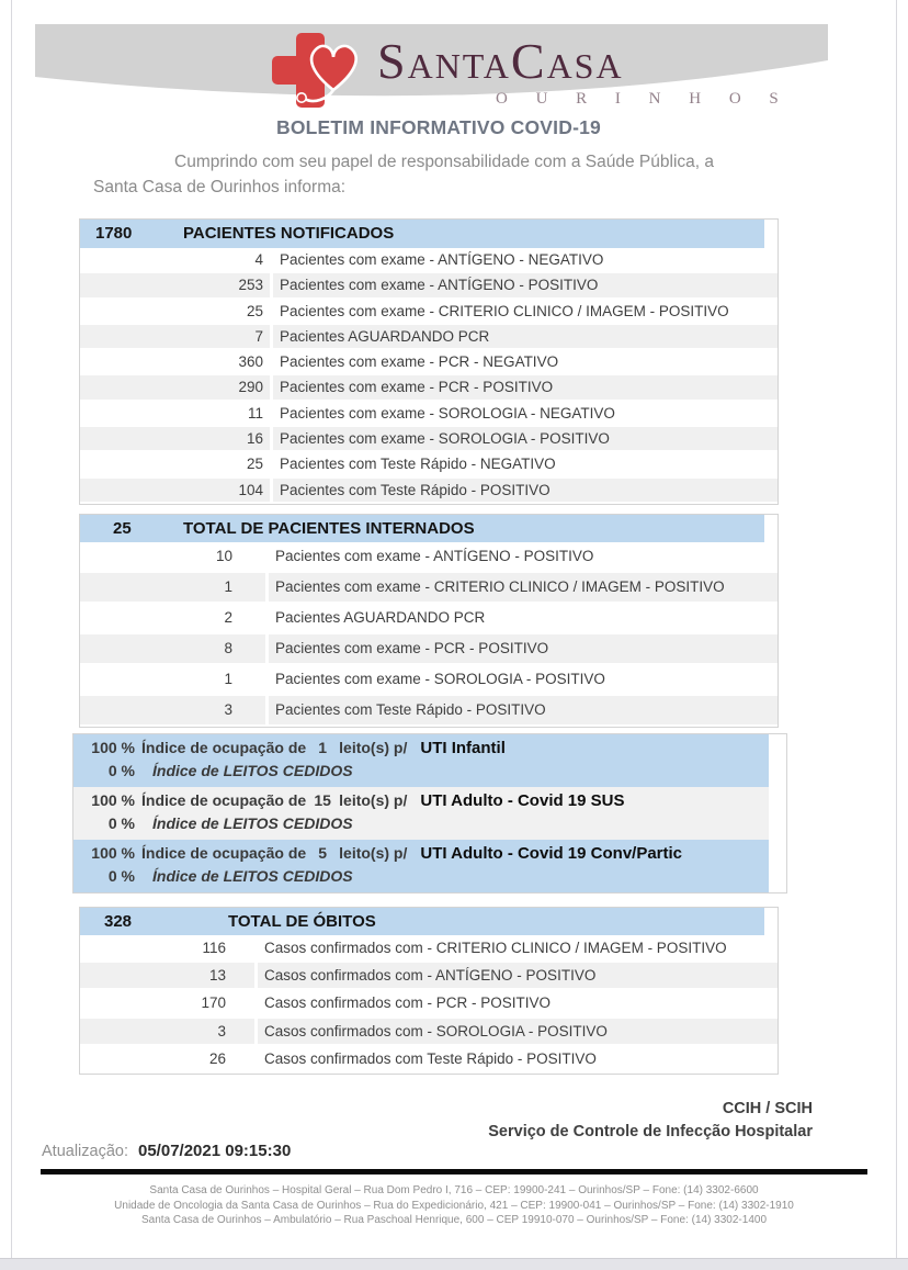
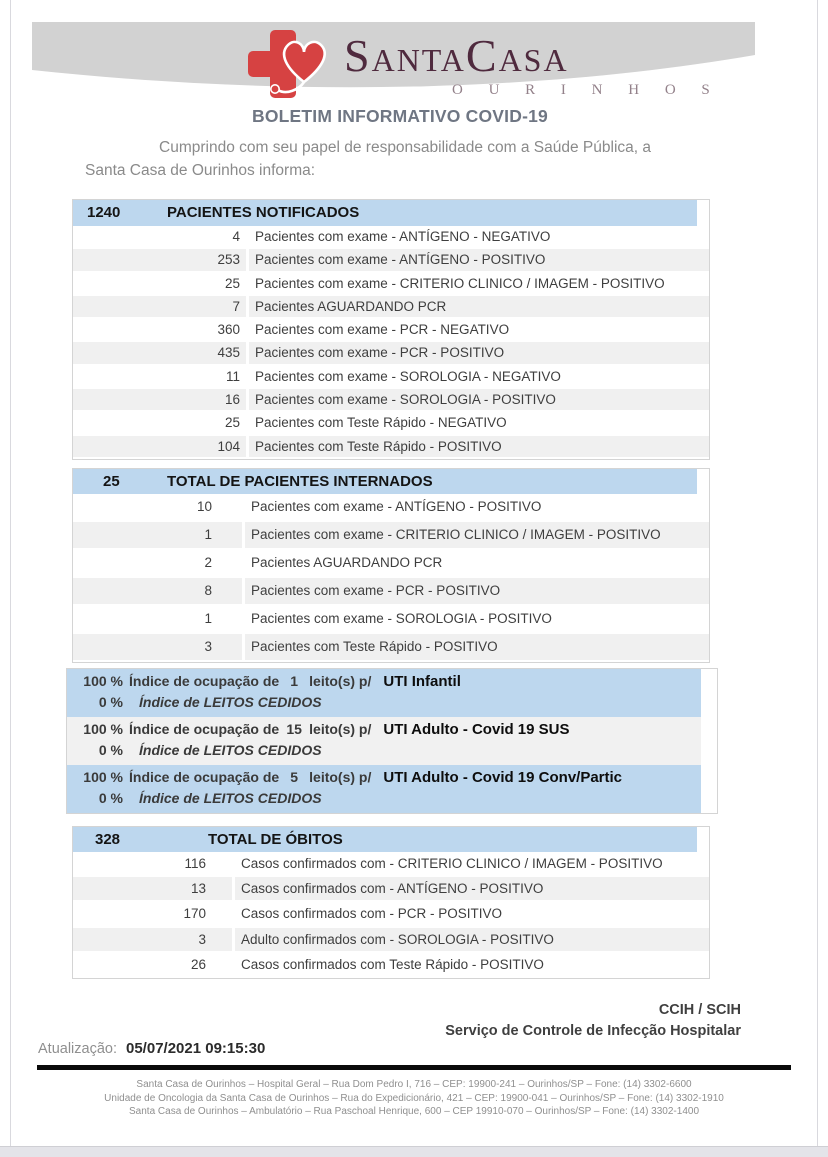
  SantaCasa
  O U R I N H O S
  BOLETIM INFORMATIVO COVID-19
  Cumprindo com seu papel de responsabilidade com a Saúde Pública, a Santa Casa de Ourinhos informa:
- 1780
+ 1240
  PACIENTES NOTIFICADOS
  4
  Pacientes com exame - ANTÍGENO - NEGATIVO
  253
  Pacientes com exame - ANTÍGENO - POSITIVO
  25
  Pacientes com exame - CRITERIO CLINICO / IMAGEM - POSITIVO
  7
  Pacientes AGUARDANDO PCR
  360
  Pacientes com exame - PCR - NEGATIVO
- 290
+ 435
  Pacientes com exame - PCR - POSITIVO
  11
  Pacientes com exame - SOROLOGIA - NEGATIVO
  16
  Pacientes com exame - SOROLOGIA - POSITIVO
  25
  Pacientes com Teste Rápido - NEGATIVO
  104
  Pacientes com Teste Rápido - POSITIVO
  25
  TOTAL DE PACIENTES INTERNADOS
  10
  Pacientes com exame - ANTÍGENO - POSITIVO
  1
  Pacientes com exame - CRITERIO CLINICO / IMAGEM - POSITIVO
  2
  Pacientes AGUARDANDO PCR
  8
  Pacientes com exame - PCR - POSITIVO
  1
  Pacientes com exame - SOROLOGIA - POSITIVO
  3
  Pacientes com Teste Rápido - POSITIVO
  100 %
  Índice de ocupação de
  1
  leito(s) p/
  UTI Infantil
  0 %
  Índice de LEITOS CEDIDOS
  100 %
  Índice de ocupação de
  15
  leito(s) p/
  UTI Adulto - Covid 19 SUS
  0 %
  Índice de LEITOS CEDIDOS
  100 %
  Índice de ocupação de
  5
  leito(s) p/
  UTI Adulto - Covid 19 Conv/Partic
  0 %
  Índice de LEITOS CEDIDOS
  328
  TOTAL DE ÓBITOS
  116
  Casos confirmados com - CRITERIO CLINICO / IMAGEM - POSITIVO
  13
  Casos confirmados com - ANTÍGENO - POSITIVO
  170
  Casos confirmados com - PCR - POSITIVO
  3
- Casos confirmados com - SOROLOGIA - POSITIVO
+ Adulto confirmados com - SOROLOGIA - POSITIVO
  26
  Casos confirmados com Teste Rápido - POSITIVO
  CCIH / SCIH
  Serviço de Controle de Infecção Hospitalar
  Atualização: 05/07/2021 09:15:30
  Santa Casa de Ourinhos – Hospital Geral – Rua Dom Pedro I, 716 – CEP: 19900-241 – Ourinhos/SP – Fone: (14) 3302-6600
  Unidade de Oncologia da Santa Casa de Ourinhos – Rua do Expedicionário, 421 – CEP: 19900-041 – Ourinhos/SP – Fone: (14) 3302-1910
  Santa Casa de Ourinhos – Ambulatório – Rua Paschoal Henrique, 600 – CEP 19910-070 – Ourinhos/SP – Fone: (14) 3302-1400
